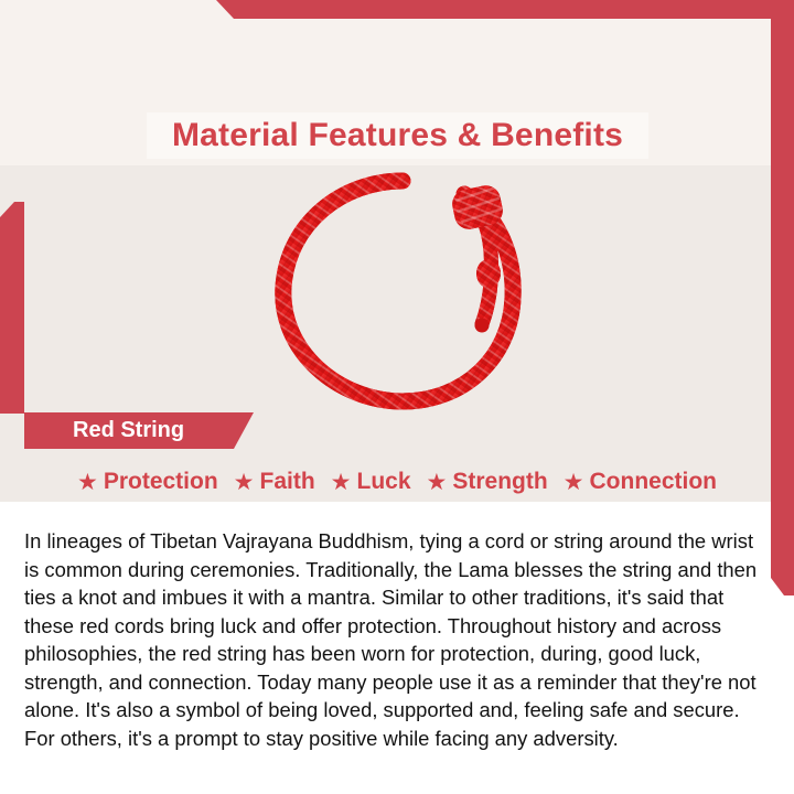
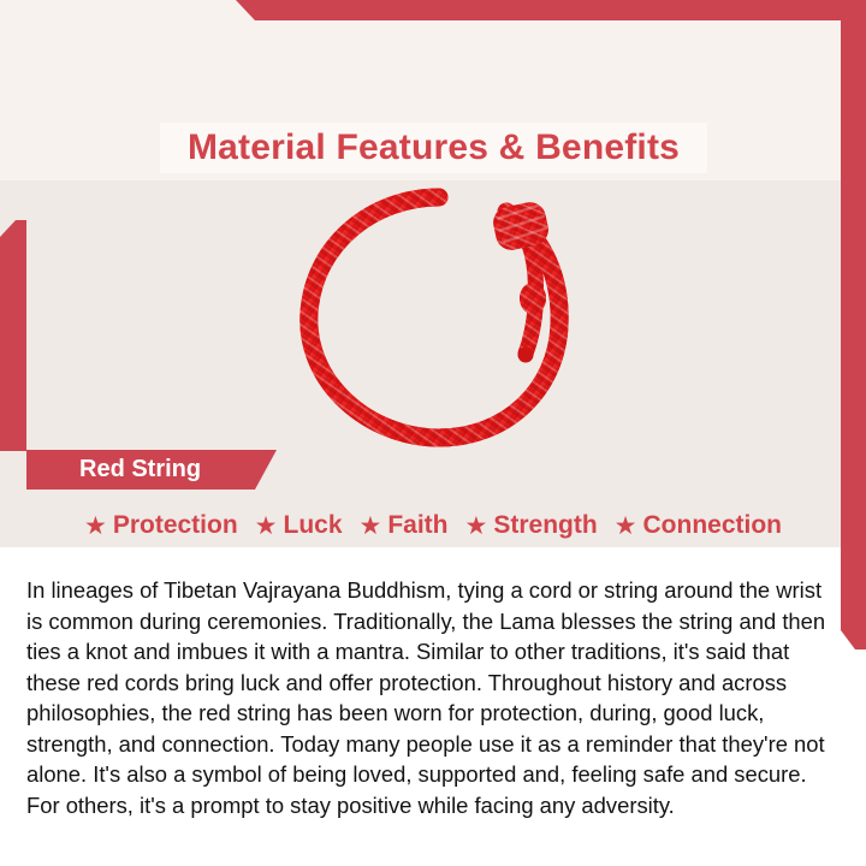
  Material Features & Benefits
  Red String
  ★
  Protection
  ★
- Faith
+ Luck
  ★
- Luck
+ Faith
  ★
  Strength
  ★
  Connection
  In lineages of Tibetan Vajrayana Buddhism, tying a cord or string around the wrist is common during ceremonies. Traditionally, the Lama blesses the string and then ties a knot and imbues it with a mantra. Similar to other traditions, it's said that these red cords bring luck and offer protection. Throughout history and across philosophies, the red string has been worn for protection, during, good luck, strength, and connection. Today many people use it as a reminder that they're not alone. It's also a symbol of being loved, supported and, feeling safe and secure. For others, it's a prompt to stay positive while facing any adversity.
